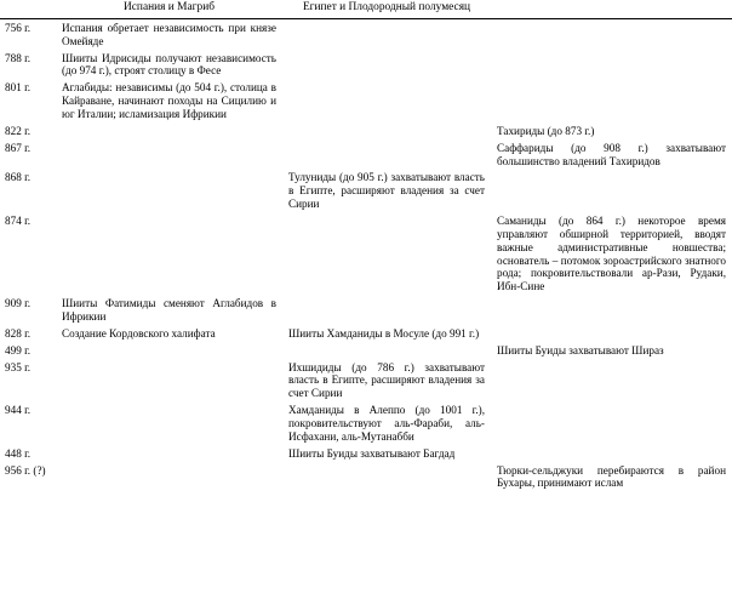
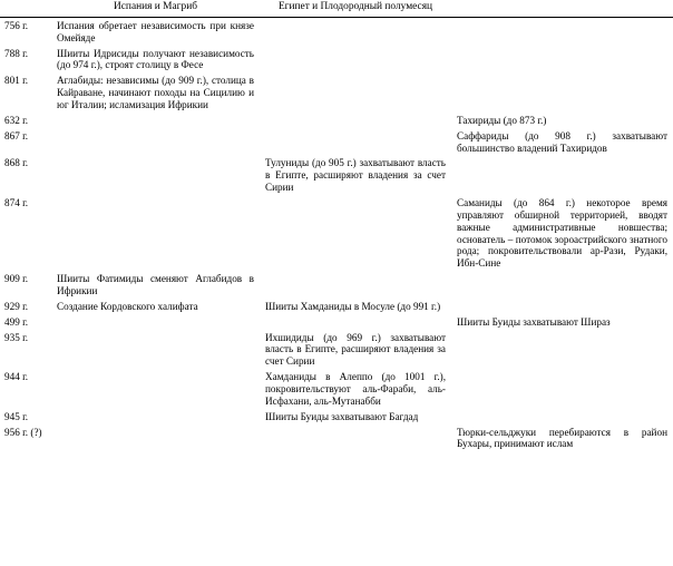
  	Испания и Магриб	Египет и Плодородный полумесяц
  756 г.	Испания обретает независимость при князе Омейяде
  788 г.	Шииты Идрисиды получают независимость (до 974 г.), строят столицу в Фесе
- 801 г.	Аглабиды: независимы (до 504 г.), столица в Кайраване, начинают походы на Сицилию и юг Италии; исламизация Ифрикии
+ 801 г.	Аглабиды: независимы (до 909 г.), столица в Кайраване, начинают походы на Сицилию и юг Италии; исламизация Ифрикии
- 822 г.			Тахириды (до 873 г.)
+ 632 г.			Тахириды (до 873 г.)
  867 г.			Саффариды (до 908 г.) захватывают большинство владений Тахиридов
  868 г.		Тулуниды (до 905 г.) захватывают власть в Египте, расширяют владения за счет Сирии
  874 г.			Саманиды (до 864 г.) некоторое время управляют обширной территорией, вводят важные административные новшества; основатель – потомок зороастрийского знатного рода; покровительствовали ар-Рази, Рудаки, Ибн-Сине
  909 г.	Шииты Фатимиды сменяют Аглабидов в Ифрикии
- 828 г.	Создание Кордовского халифата	Шииты Хамданиды в Мосуле (до 991 г.)
+ 929 г.	Создание Кордовского халифата	Шииты Хамданиды в Мосуле (до 991 г.)
  499 г.			Шииты Буиды захватывают Шираз
- 935 г.		Ихшидиды (до 786 г.) захватывают власть в Египте, расширяют владения за счет Сирии
+ 935 г.		Ихшидиды (до 969 г.) захватывают власть в Египте, расширяют владения за счет Сирии
  944 г.		Хамданиды в Алеппо (до 1001 г.), покровительствуют аль-Фараби, аль-Исфахани, аль-Мутанабби
- 448 г.		Шииты Буиды захватывают Багдад
+ 945 г.		Шииты Буиды захватывают Багдад
  956 г. (?)			Тюрки-сельджуки перебираются в район Бухары, принимают ислам
